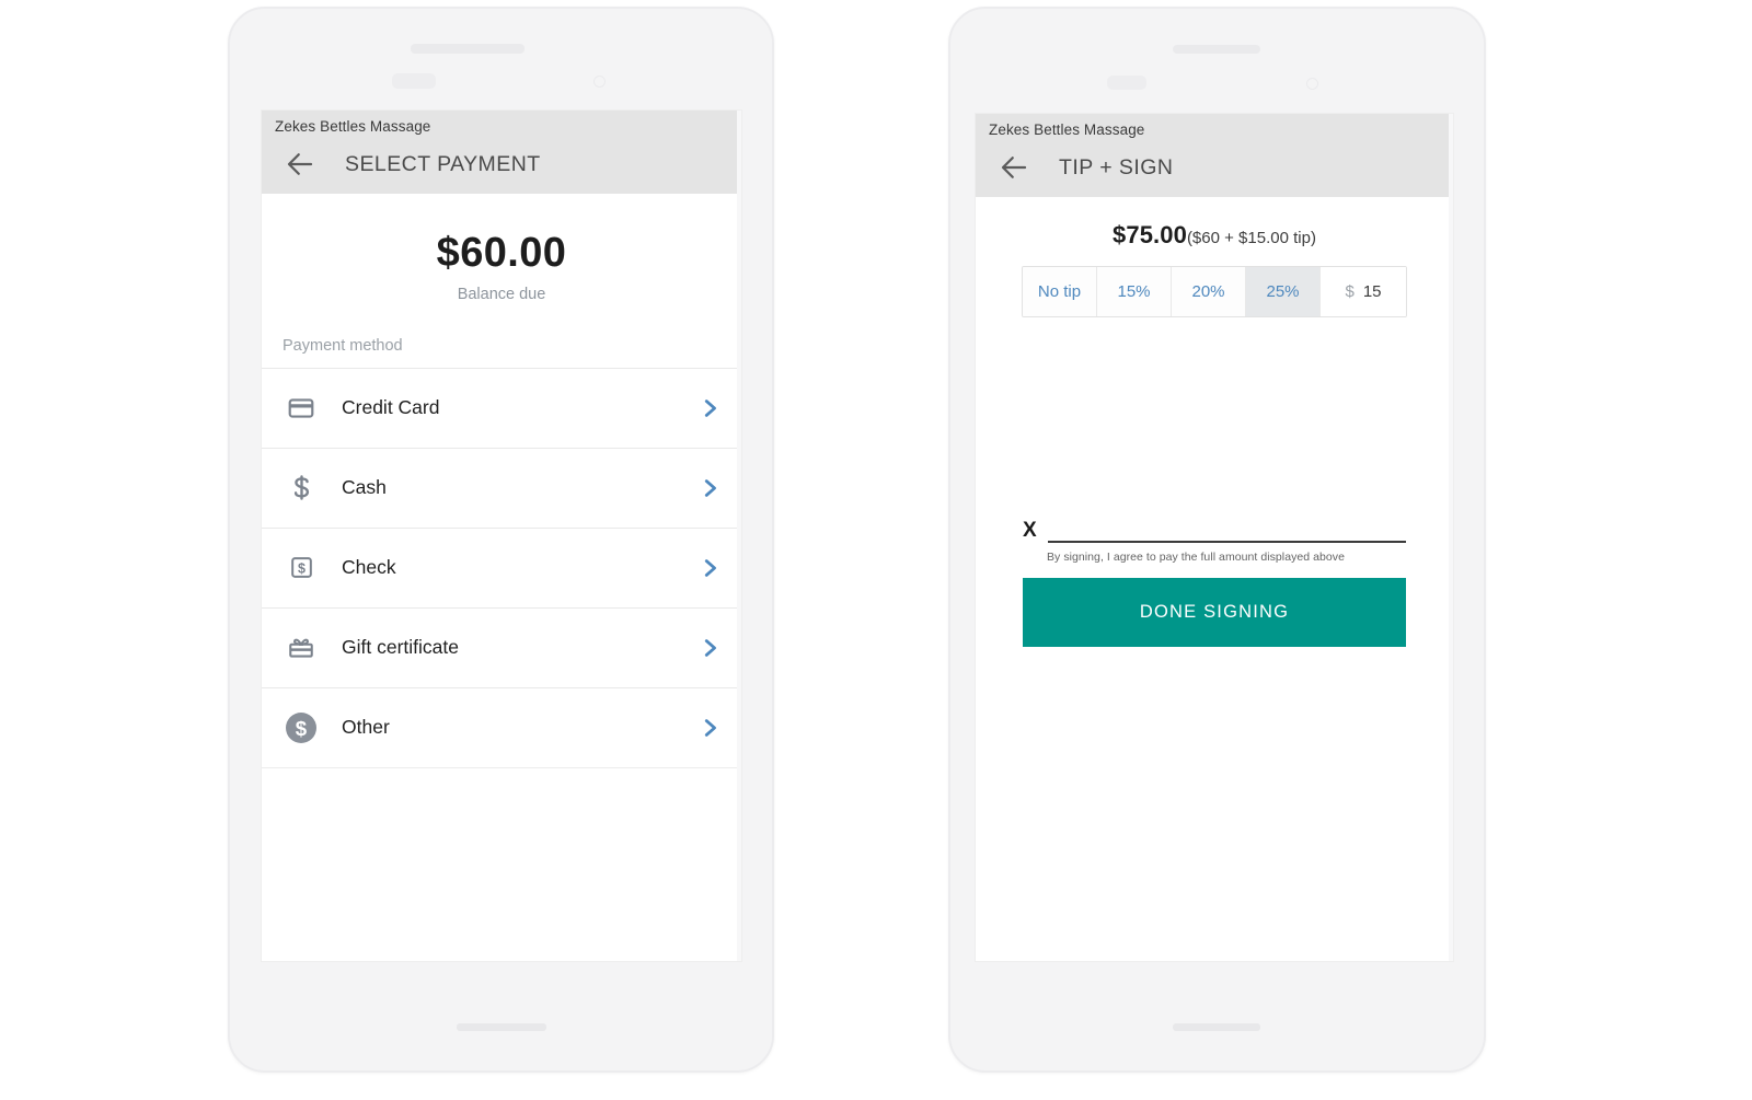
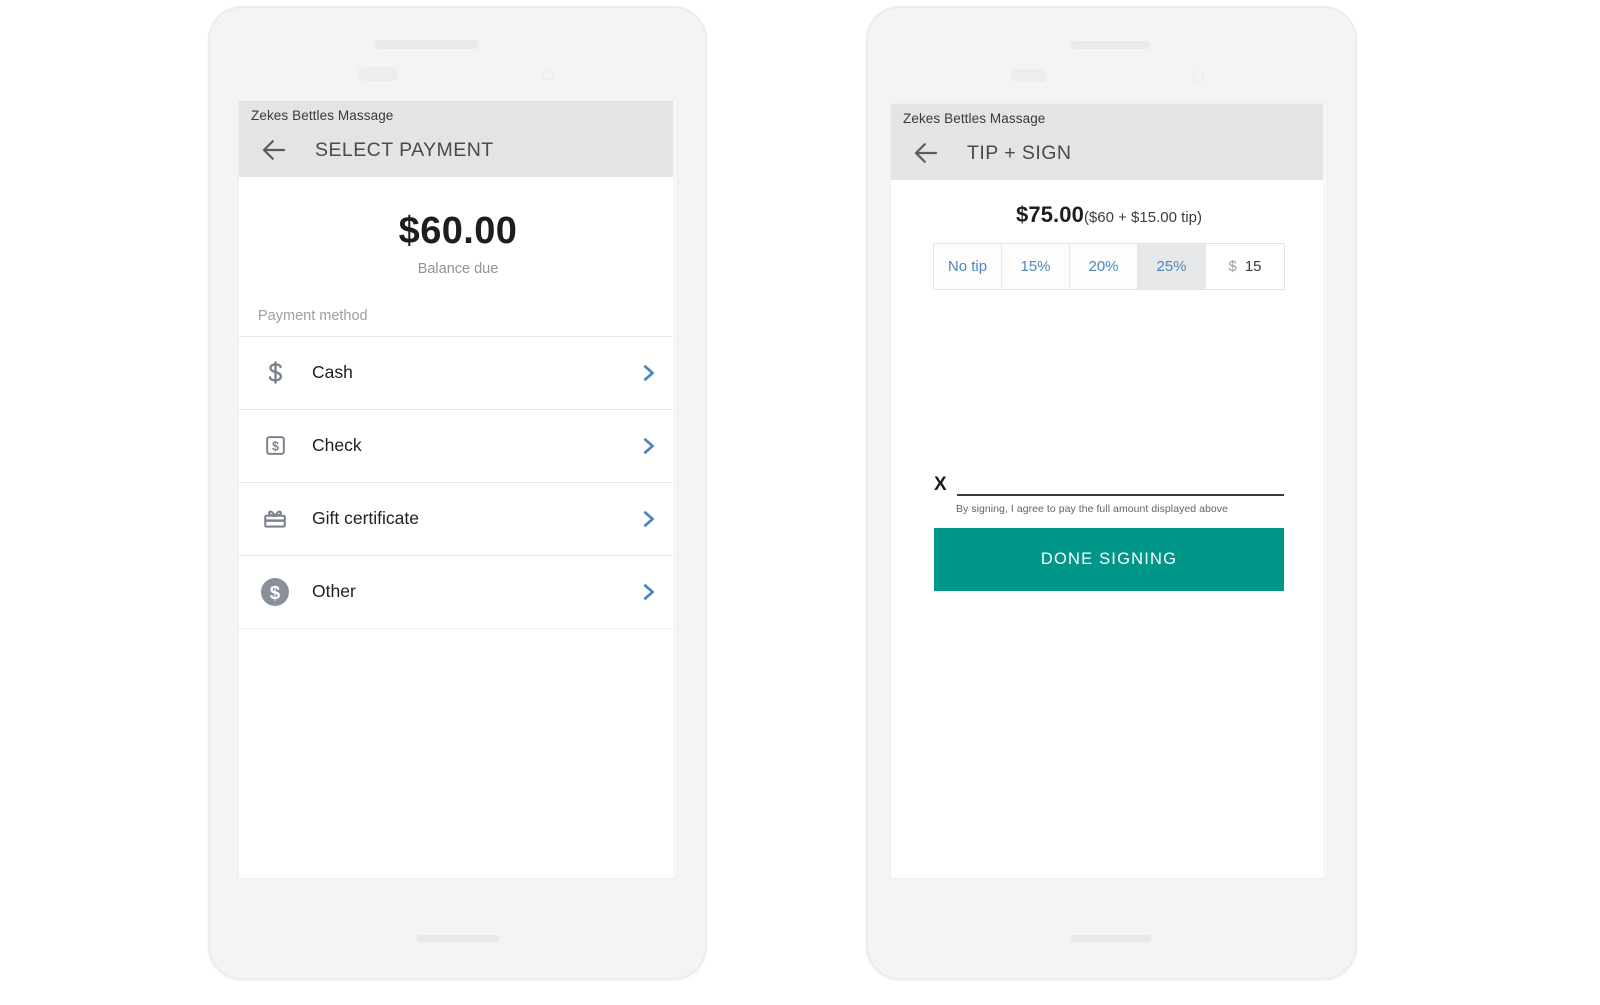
  Zekes Bettles Massage
  SELECT PAYMENT
  $60.00
  Balance due
  Payment method
- Credit Card
  Cash
  $
  Check
  Gift certificate
  $
  Other
  Zekes Bettles Massage
  TIP + SIGN
  $75.00($60 + $15.00 tip)
  No tip
  15%
  20%
  25%
  $
  15
  X
  By signing, I agree to pay the full amount displayed above
  DONE SIGNING
